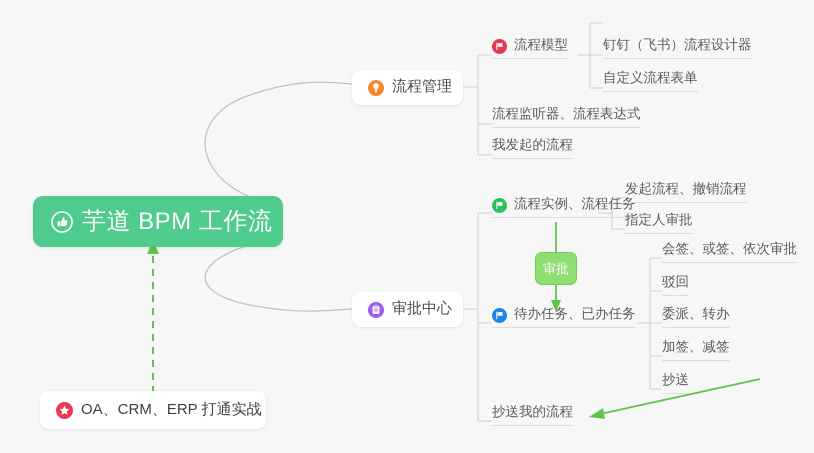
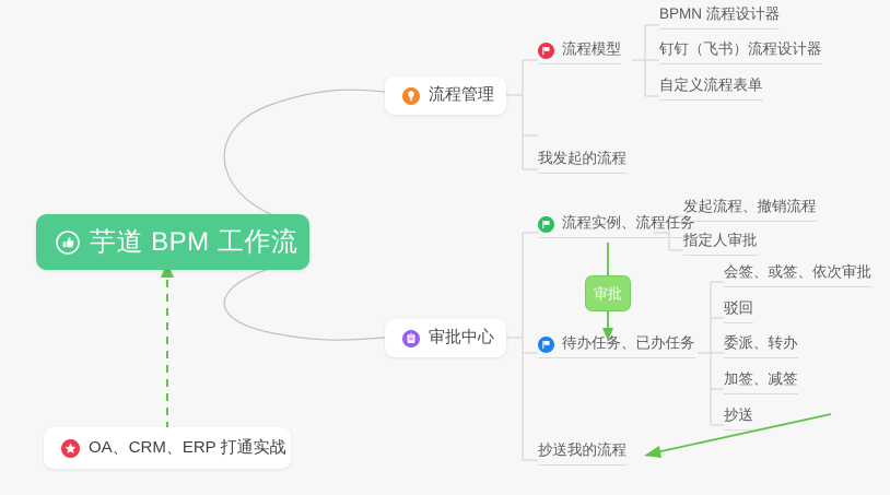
  芋道 BPM 工作流
  流程管理
  流程模型
+ BPMN 流程设计器
  钉钉（飞书）流程设计器
  自定义流程表单
- 流程监听器、流程表达式
  我发起的流程
  审批中心
  流程实例、流程任务
  发起流程、撤销流程
  指定人审批
  待办任务、已办任务
  会签、或签、依次审批
  驳回
  委派、转办
  加签、减签
  抄送
  抄送我的流程
  审批
  OA、CRM、ERP 打通实战
